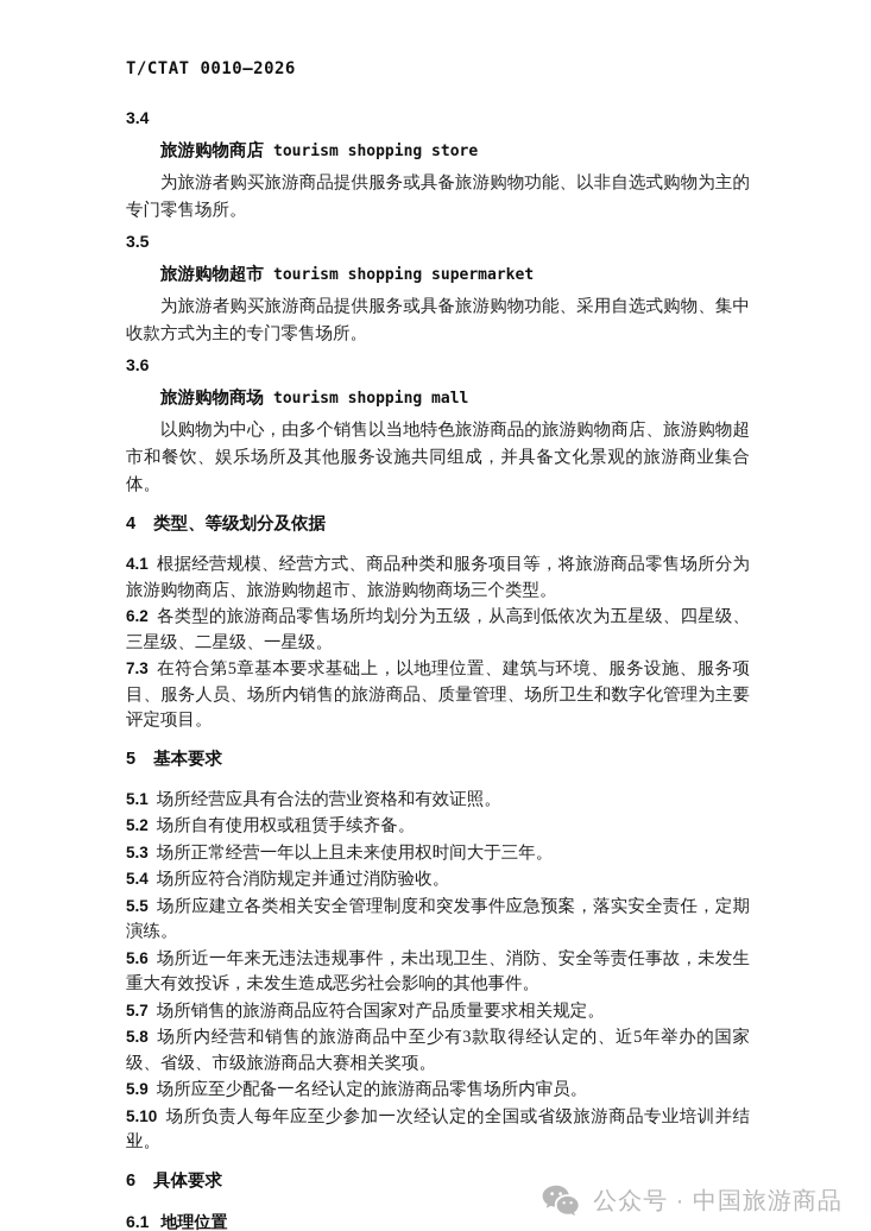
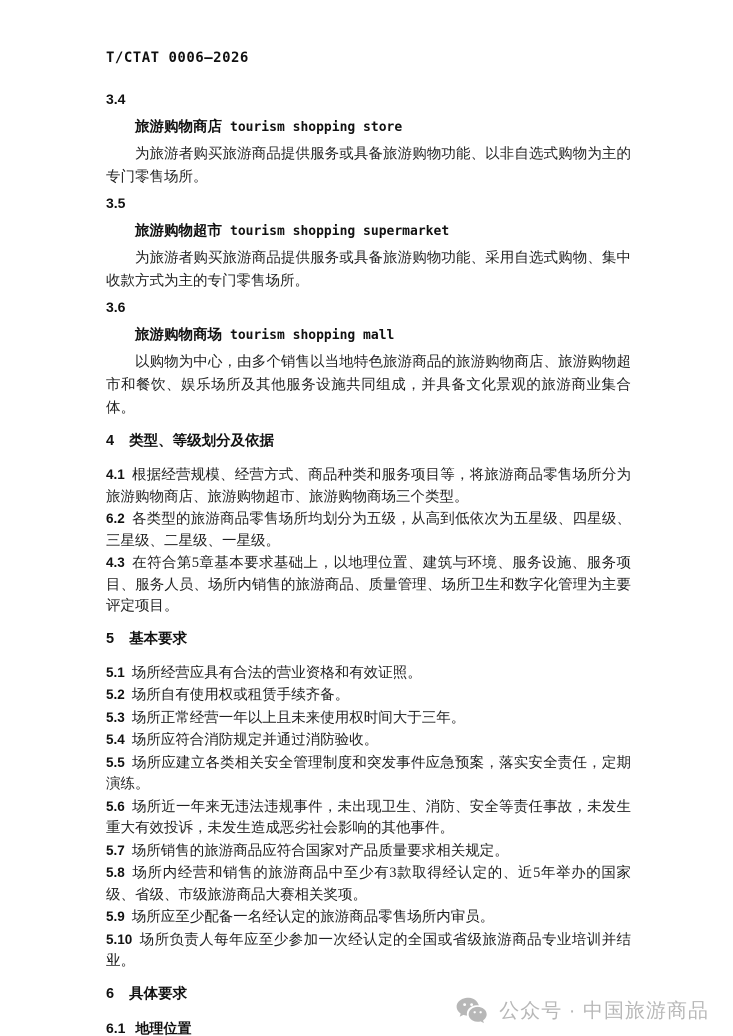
- T/CTAT 0010—2026
+ T/CTAT 0006—2026
  3.4
  旅游购物商店 tourism shopping store
  为旅游者购买旅游商品提供服务或具备旅游购物功能、以非自选式购物为主的专门零售场所。
  3.5
  旅游购物超市 tourism shopping supermarket
  为旅游者购买旅游商品提供服务或具备旅游购物功能、采用自选式购物、集中收款方式为主的专门零售场所。
  3.6
  旅游购物商场 tourism shopping mall
  以购物为中心，由多个销售以当地特色旅游商品的旅游购物商店、旅游购物超市和餐饮、娱乐场所及其他服务设施共同组成，并具备文化景观的旅游商业集合体。
  4 类型、等级划分及依据
  4.1 根据经营规模、经营方式、商品种类和服务项目等，将旅游商品零售场所分为旅游购物商店、旅游购物超市、旅游购物商场三个类型。
  6.2 各类型的旅游商品零售场所均划分为五级，从高到低依次为五星级、四星级、三星级、二星级、一星级。
- 7.3 在符合第5章基本要求基础上，以地理位置、建筑与环境、服务设施、服务项目、服务人员、场所内销售的旅游商品、质量管理、场所卫生和数字化管理为主要评定项目。
+ 4.3 在符合第5章基本要求基础上，以地理位置、建筑与环境、服务设施、服务项目、服务人员、场所内销售的旅游商品、质量管理、场所卫生和数字化管理为主要评定项目。
  5 基本要求
  5.1 场所经营应具有合法的营业资格和有效证照。
  5.2 场所自有使用权或租赁手续齐备。
  5.3 场所正常经营一年以上且未来使用权时间大于三年。
  5.4 场所应符合消防规定并通过消防验收。
  5.5 场所应建立各类相关安全管理制度和突发事件应急预案，落实安全责任，定期演练。
  5.6 场所近一年来无违法违规事件，未出现卫生、消防、安全等责任事故，未发生重大有效投诉，未发生造成恶劣社会影响的其他事件。
  5.7 场所销售的旅游商品应符合国家对产品质量要求相关规定。
  5.8 场所内经营和销售的旅游商品中至少有3款取得经认定的、近5年举办的国家级、省级、市级旅游商品大赛相关奖项。
  5.9 场所应至少配备一名经认定的旅游商品零售场所内审员。
  5.10 场所负责人每年应至少参加一次经认定的全国或省级旅游商品专业培训并结业。
  6 具体要求
  6.1 地理位置
  2
  公众号 · 中国旅游商品
